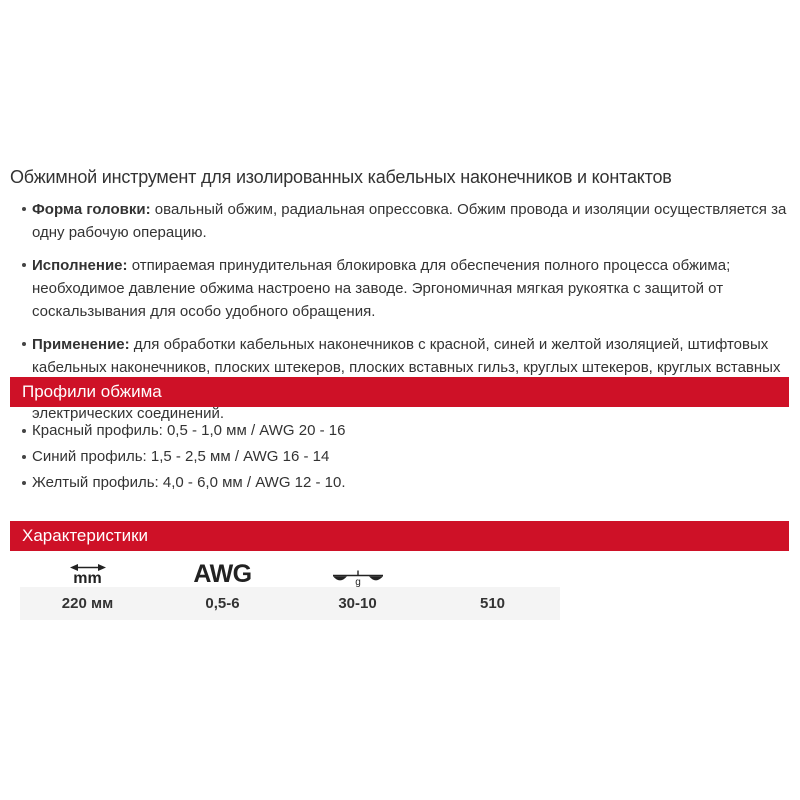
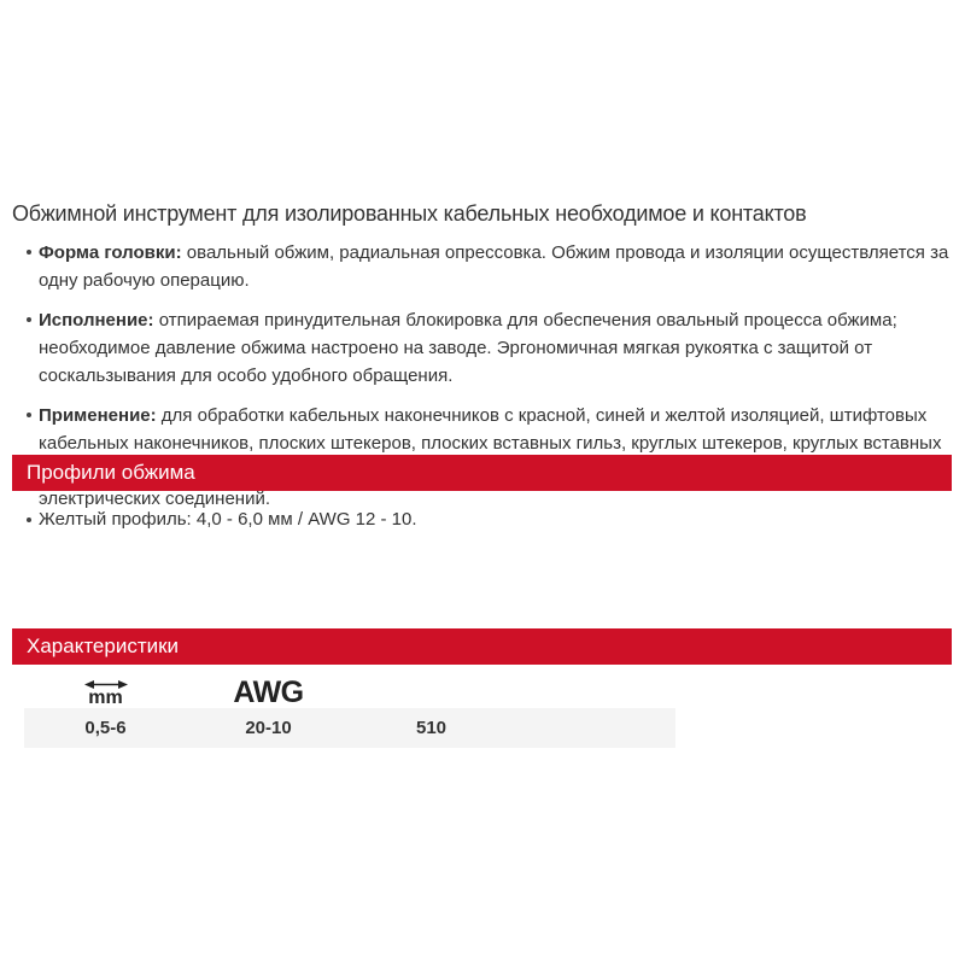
- Обжимной инструмент для изолированных кабельных наконечников и контактов
+ Обжимной инструмент для изолированных кабельных необходимое и контактов
  Форма головки: овальный обжим, радиальная опрессовка. Обжим провода и изоляции осуществляется за одну рабочую операцию.
- Исполнение: отпираемая принудительная блокировка для обеспечения полного процесса обжима; необходимое давление обжима настроено на заводе. Эргономичная мягкая рукоятка с защитой от соскальзывания для особо удобного обращения.
+ Исполнение: отпираемая принудительная блокировка для обеспечения овальный процесса обжима; необходимое давление обжима настроено на заводе. Эргономичная мягкая рукоятка с защитой от соскальзывания для особо удобного обращения.
  Применение: для обработки кабельных наконечников с красной, синей и желтой изоляцией, штифтовых кабельных наконечников, плоских штекеров, плоских вставных гильз, круглых штекеров, круглых вставных электрических соединений.
  Профили обжима
- Красный профиль: 0,5 - 1,0 мм / AWG 20 - 16
- Синий профиль: 1,5 - 2,5 мм / AWG 16 - 14
  Желтый профиль: 4,0 - 6,0 мм / AWG 12 - 10.
  Характеристики
  mm
  AWG
- g
- 220 мм
  0,5-6
- 30-10
+ 20-10
  510
